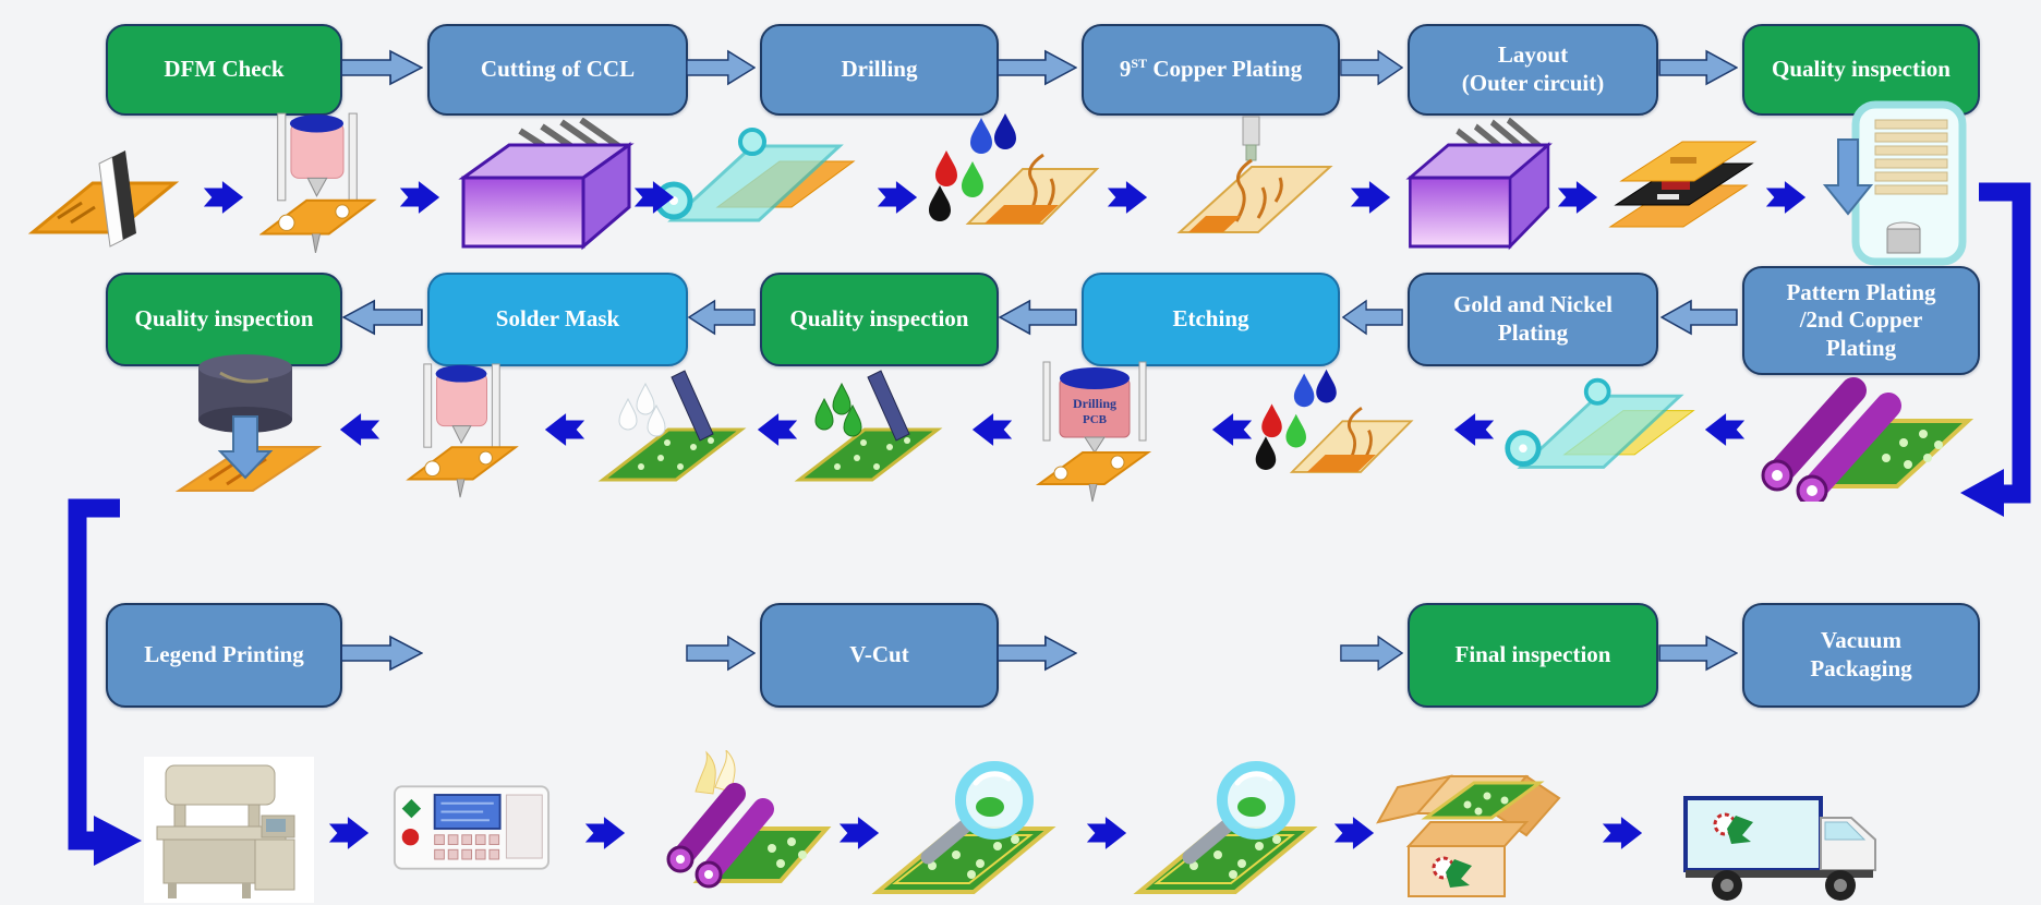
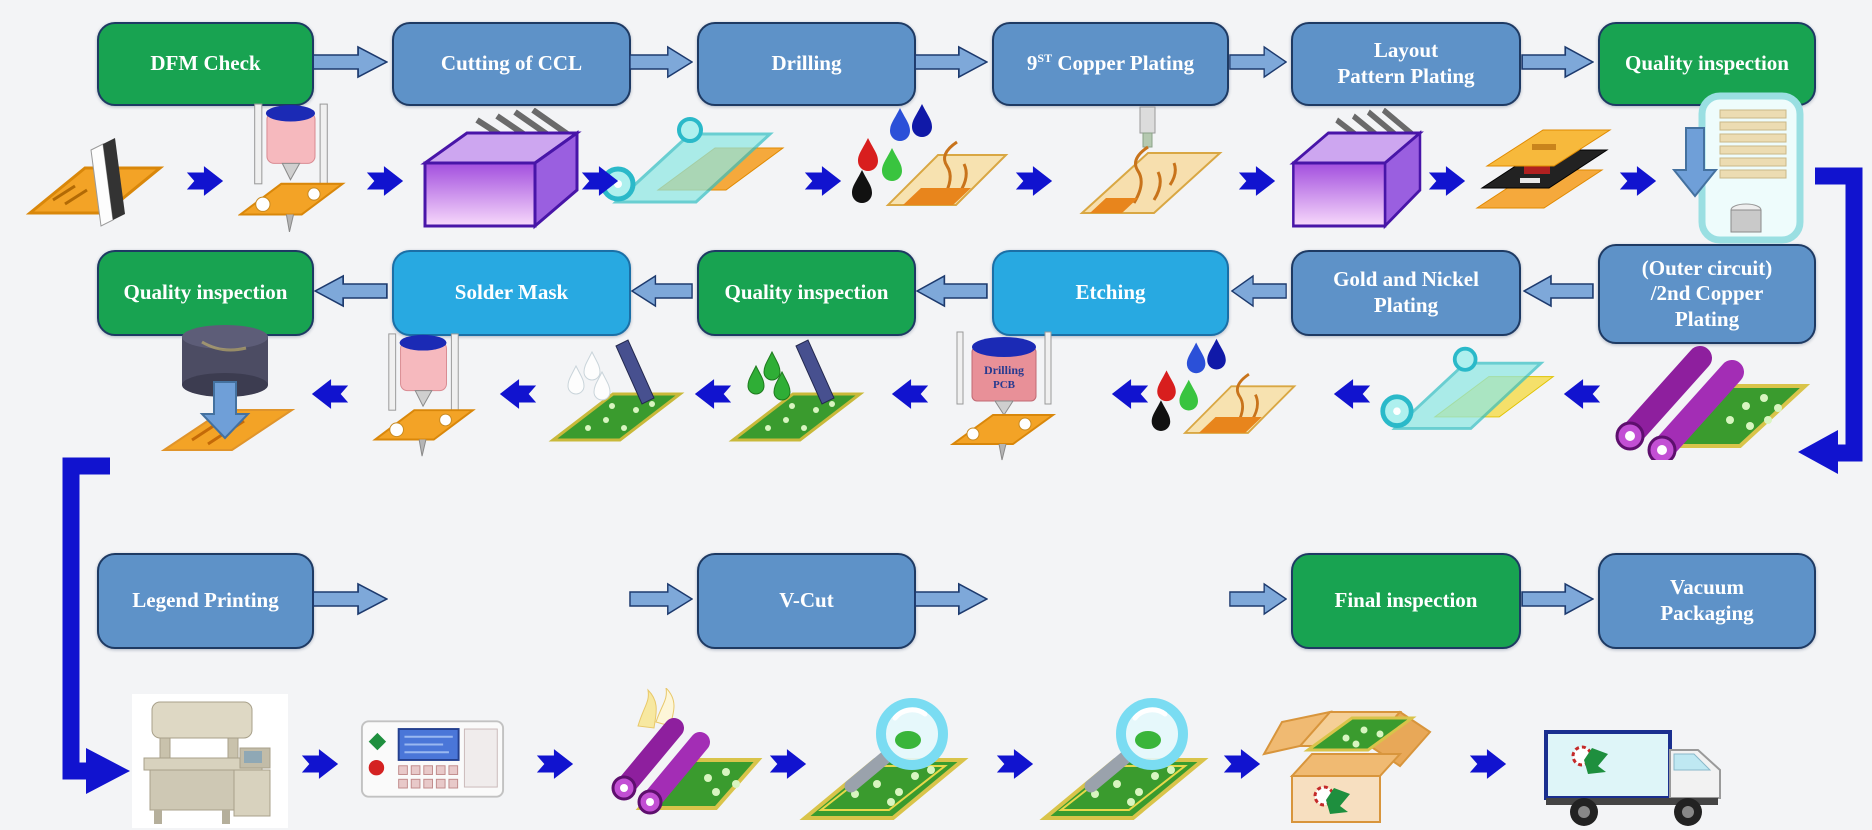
  DFM Check
  Cutting of CCL
  Drilling
  9ST Copper Plating
  Layout
- (Outer circuit)
+ Pattern Plating
  Quality inspection
  Quality inspection
  Solder Mask
  Quality inspection
  Etching
  Gold and Nickel
  Plating
- Pattern Plating
+ (Outer circuit)
  /2nd Copper
  Plating
  Legend Printing
  V-Cut
  Final inspection
  Vacuum
  Packaging
  Drilling
  PCB
